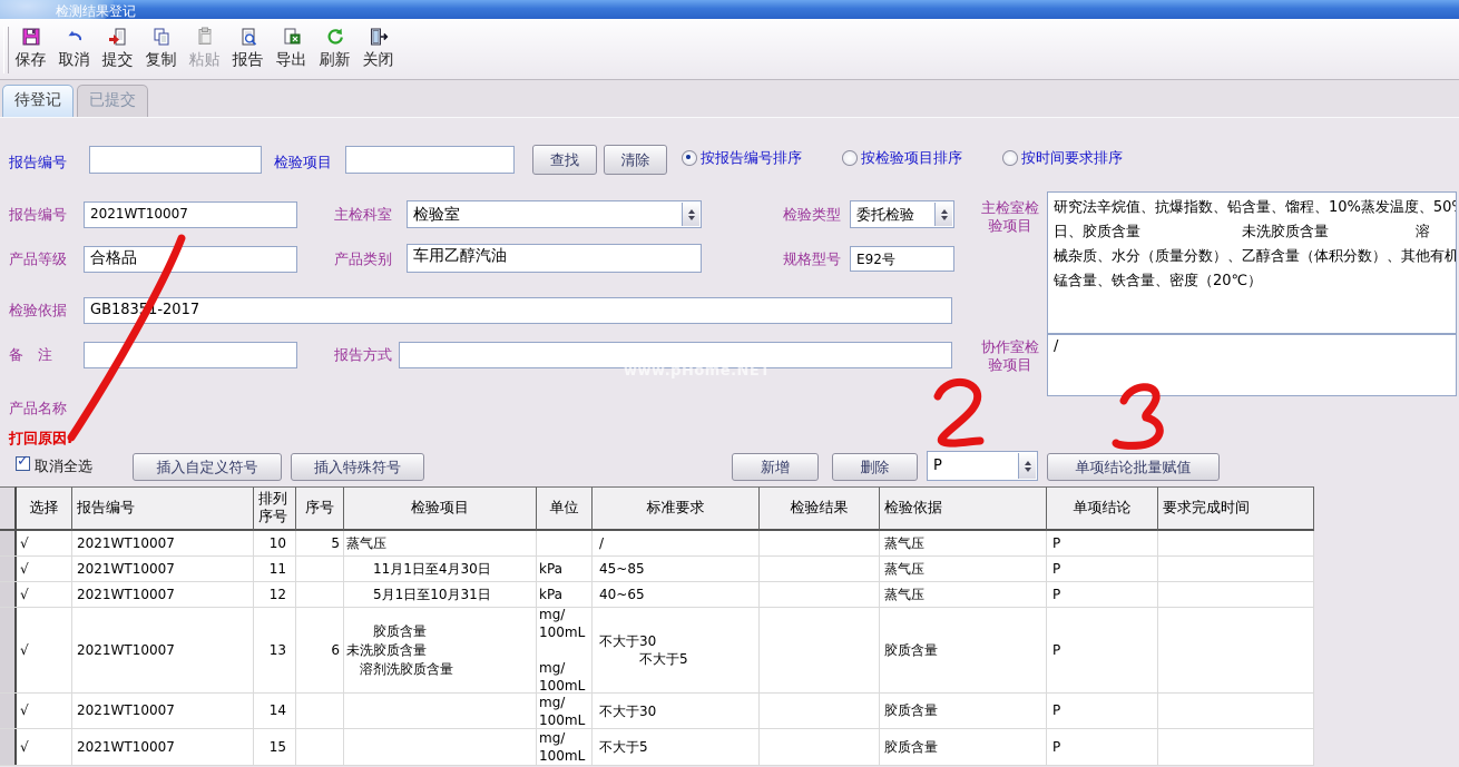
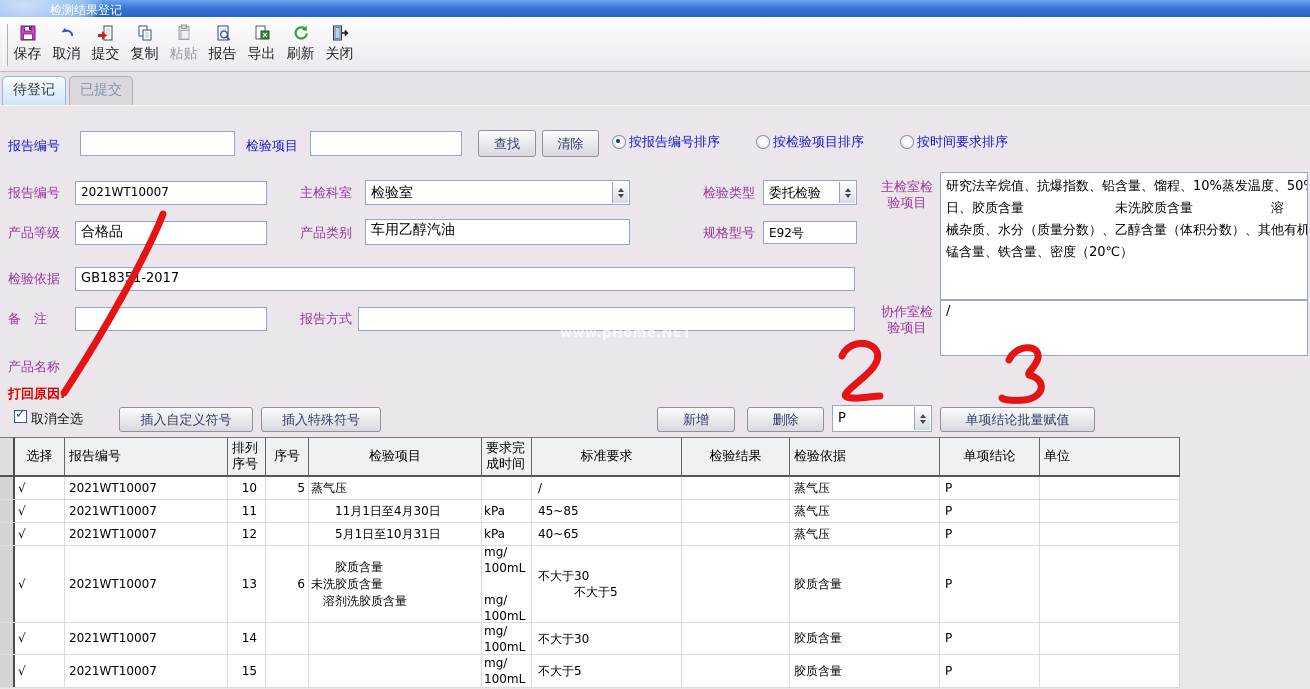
  检测结果登记
  保存
  取消
  提交
  复制
  粘贴
  报告
  导出
  刷新
  关闭
  待登记
  已提交
  报告编号
  检验项目
  查找
  清除
  按报告编号排序
  按检验项目排序
  按时间要求排序
  报告编号
  2021WT10007
  主检科室
  检验室
  检验类型
  委托检验
  主检室检
  验项目
  研究法辛烷值、抗爆指数、铅含量、馏程、10%蒸发温度、50
  日、胶质含量 未洗胶质含量 溶
  械杂质、水分（质量分数）、乙醇含量（体积分数）、其他有机
  锰含量、铁含量、密度（20℃）
  产品等级
  合格品
  产品类别
  车用乙醇汽油
  规格型号
  E92号
  检验依据
  GB1831-2017
  备 注
  报告方式
  协作室检
  验项目
  /
  产品名称
  打回原因
  ✓
  取消全选
  插入自定义符号
  插入特殊符号
  新增
  删除
  P
  单项结论批量赋值
  选择
  报告编号
  排列序号
  序号
  检验项目
- 单位
+ 要求完成时间
  标准要求
  检验结果
  检验依据
  单项结论
- 要求完成时间
+ 单位
  √
  2021WT10007
  10
  5
  蒸气压
  /
  蒸气压
  P
  √
  2021WT10007
  11
  11月1日至4月30日
  kPa
  45~85
  蒸气压
  P
  √
  2021WT10007
  12
  5月1日至10月31日
  kPa
  40~65
  蒸气压
  P
  √
  2021WT10007
  13
  6
  胶质含量
  未洗胶质含量
  溶剂洗胶质含量
  mg/
  100mL
  mg/
  100mL
  不大于30
  不大于5
  胶质含量
  P
  √
  2021WT10007
  14
  mg/
  100mL
  不大于30
  胶质含量
  P
  √
  2021WT10007
  15
  mg/
  100mL
  不大于5
  胶质含量
  P
  www.pHome.NET
